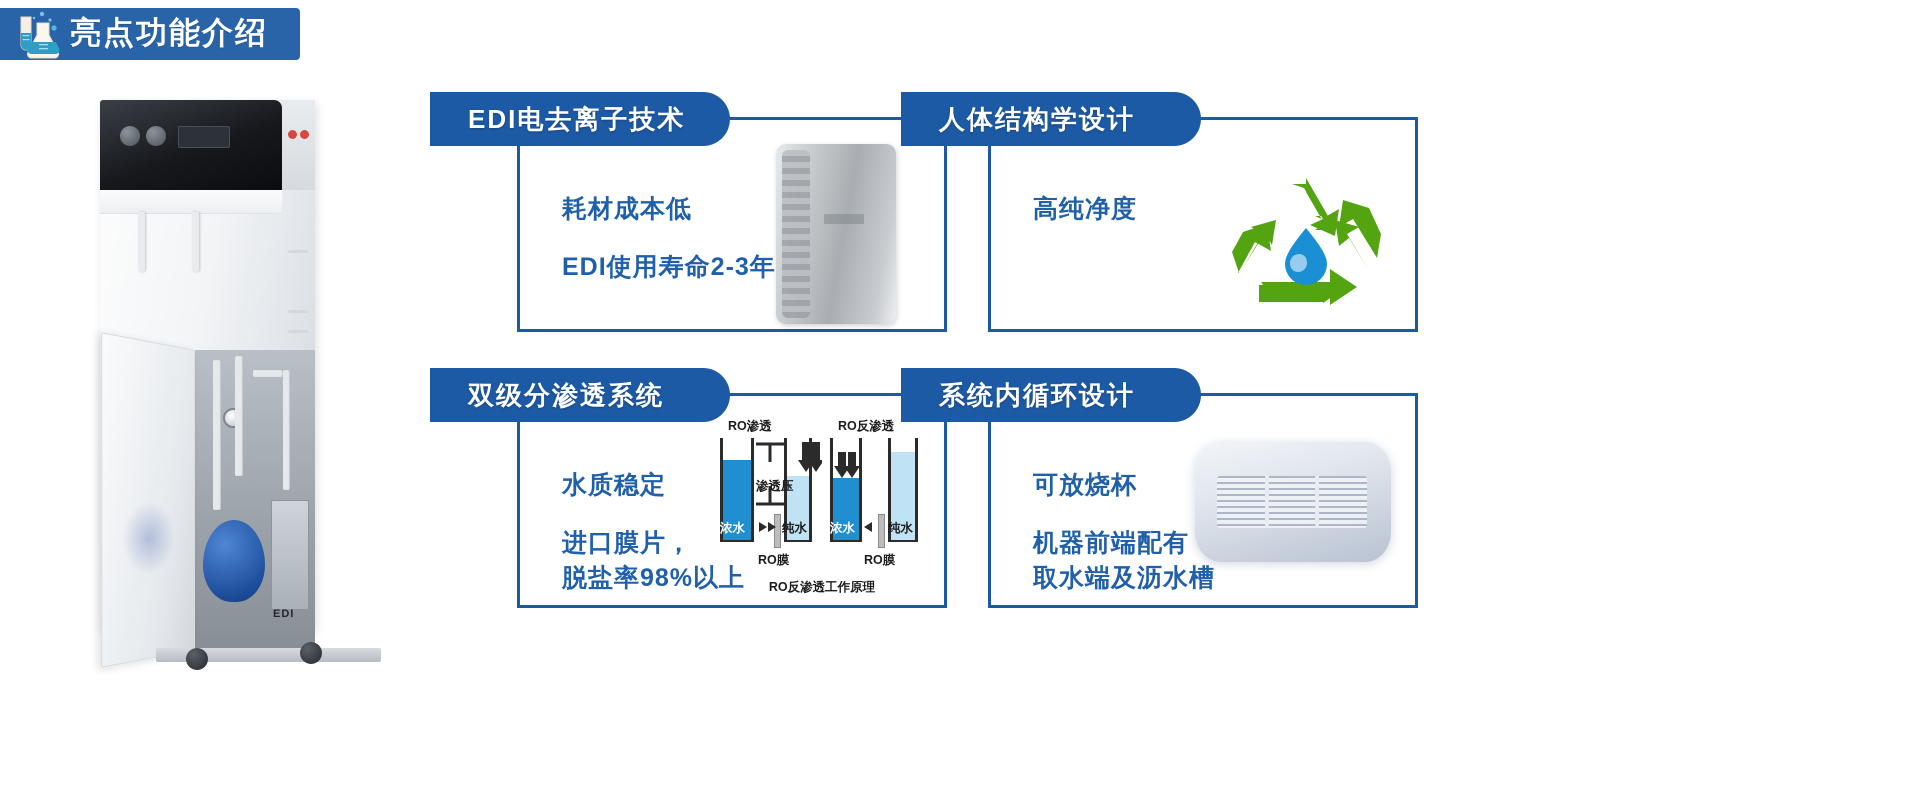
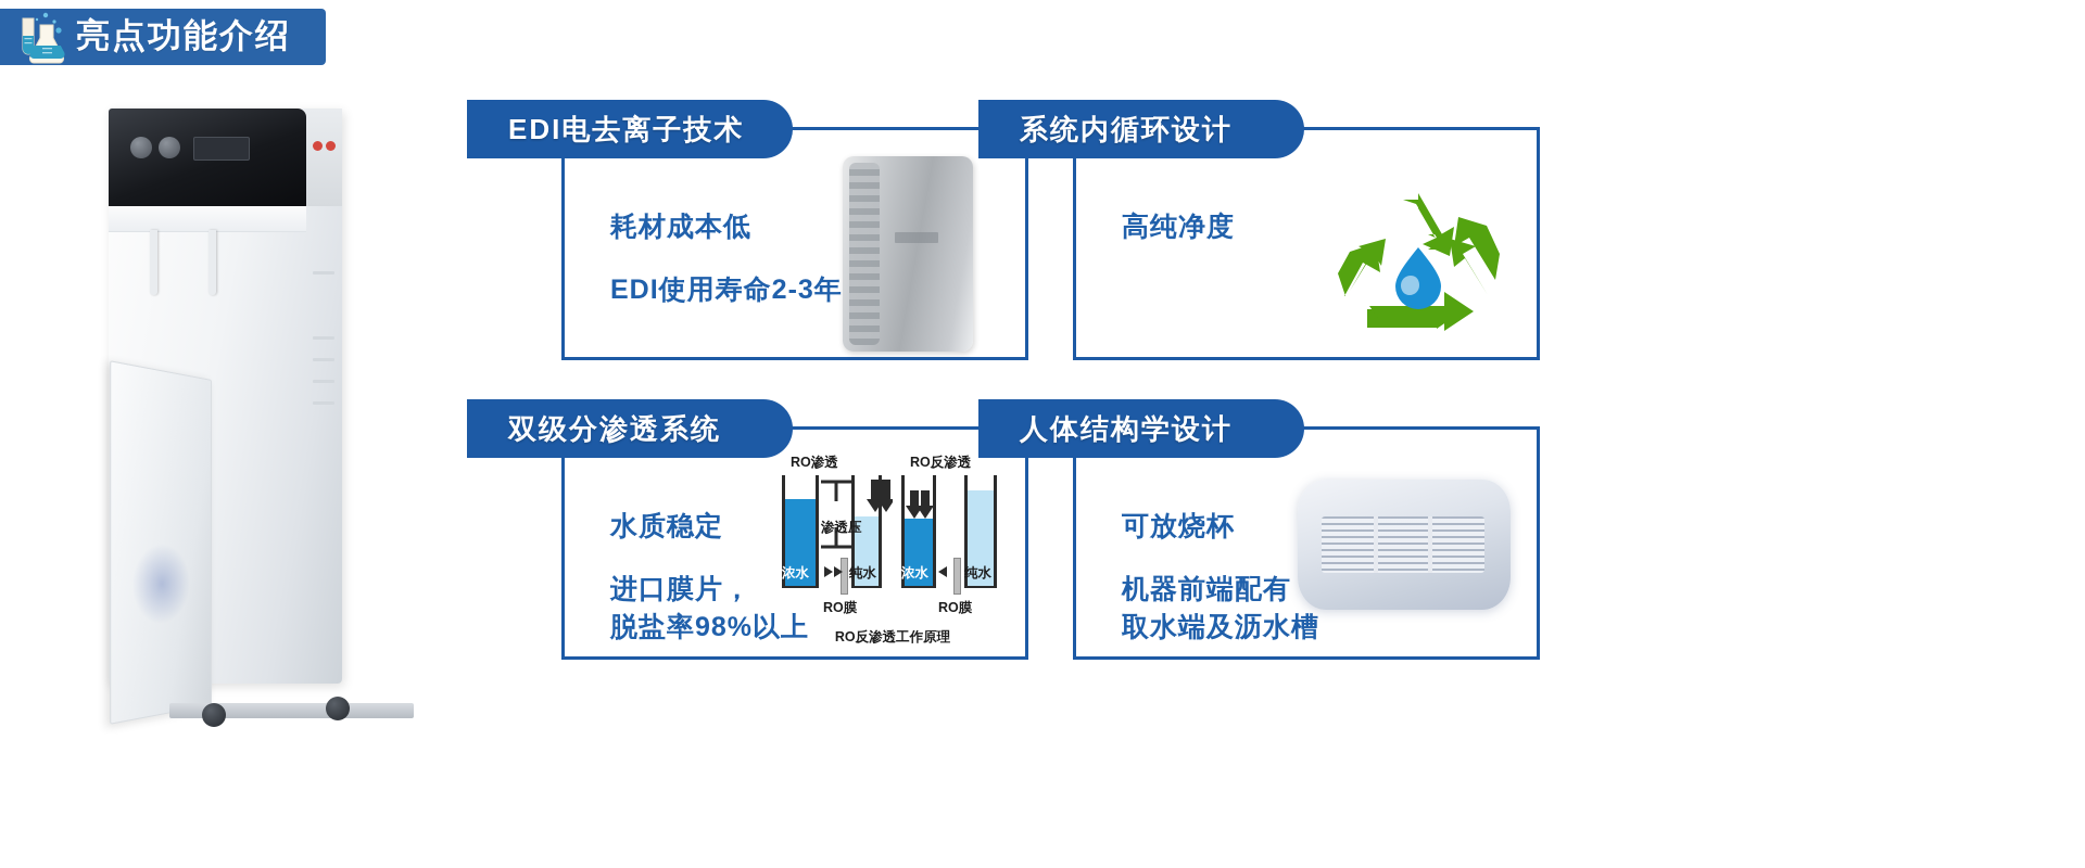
  亮点功能介绍
- EDI
  EDI电去离子技术
  耗材成本低
  EDI使用寿命2-3年
- 人体结构学设计
+ 系统内循环设计
  高纯净度
  双级分渗透系统
  水质稳定
  进口膜片，
  脱盐率98%以上
  RO渗透
  渗透压
  浓水
  纯水
  RO膜
  RO反渗透
  浓水
  纯水
  RO膜
  RO反渗透工作原理
- 系统内循环设计
+ 人体结构学设计
  可放烧杯
  机器前端配有
  取水端及沥水槽
